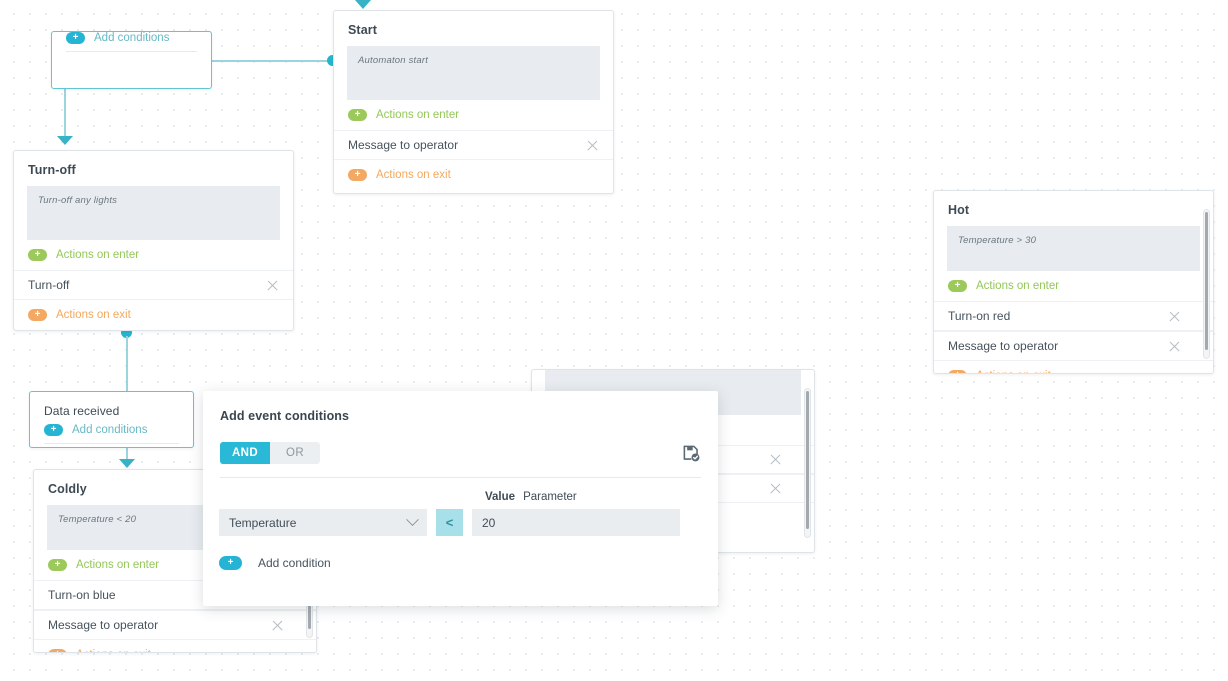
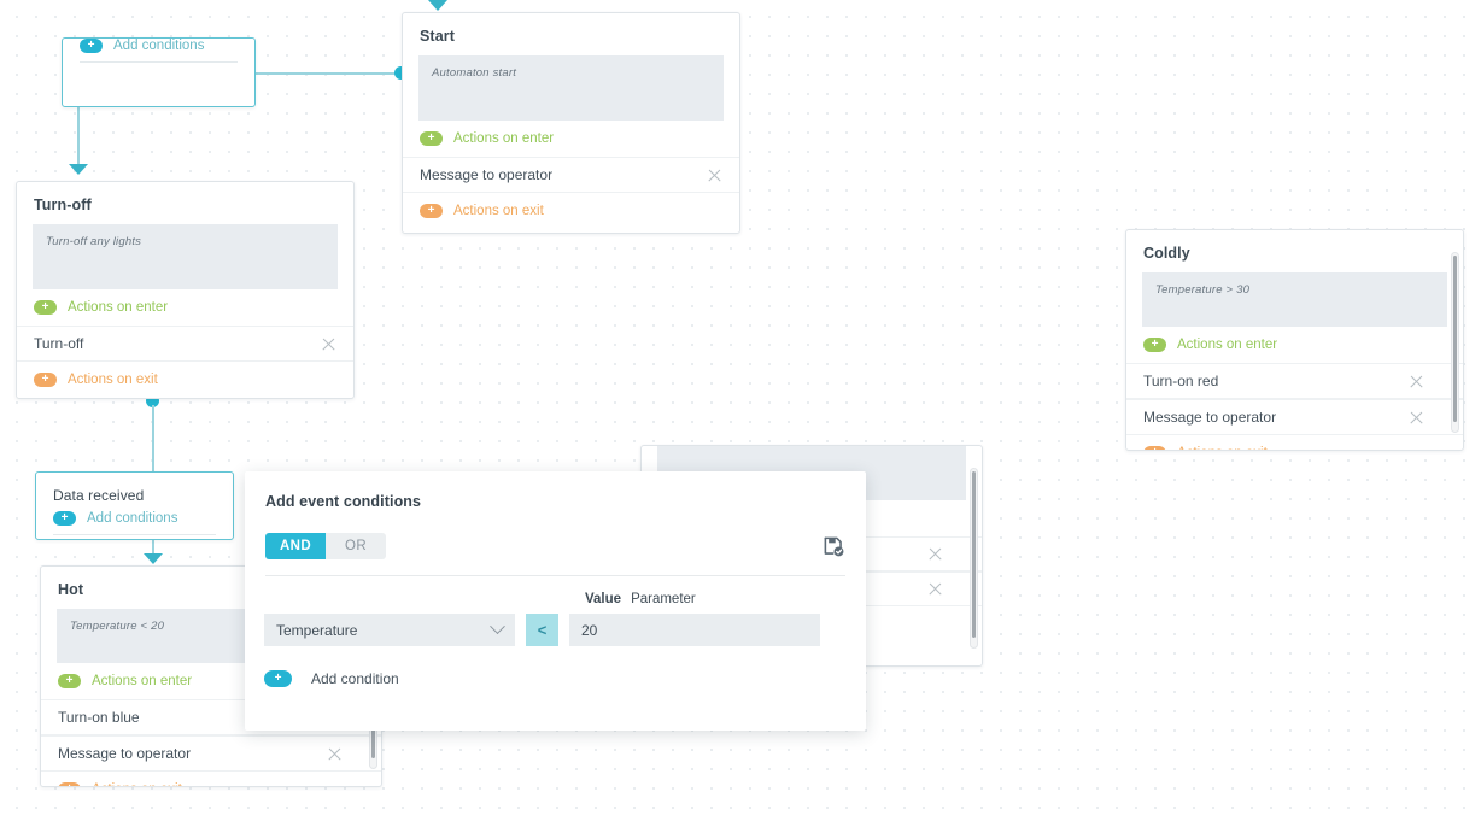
  +
  Add conditions
  Start
  Automaton start
  +
  Actions on enter
  Message to operator
  +
  Actions on exit
  Turn-off
  Turn-off any lights
  +
  Actions on enter
  Turn-off
  +
  Actions on exit
- Hot
+ Coldly
  Temperature > 30
  +
  Actions on enter
  Turn-on red
  Message to operator
  Data received
  +
  Add conditions
- Coldly
+ Hot
  Temperature < 20
  +
  Actions on enter
  Turn-on blue
  Message to operator
  Add event conditions
  AND
  OR
  Value
  Parameter
  Temperature
  <
  20
  +
  Add condition
